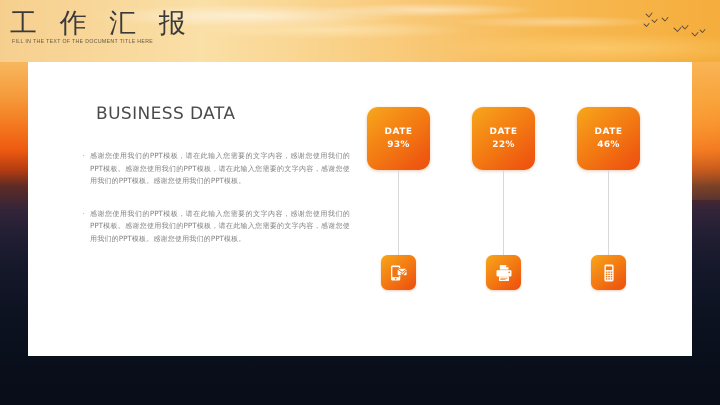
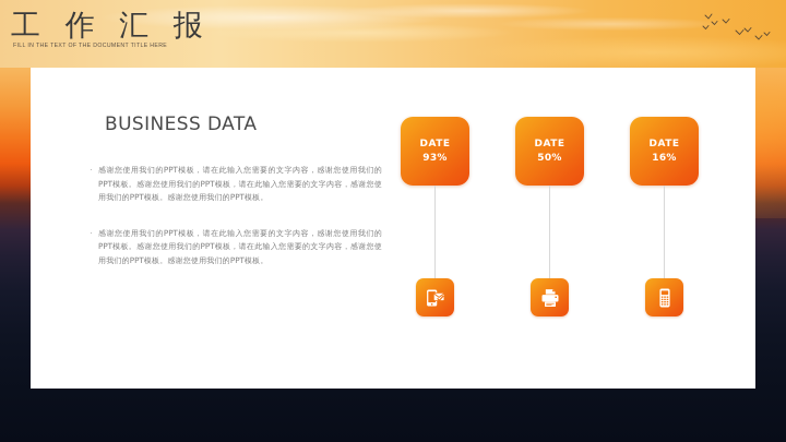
  工 作 汇 报
  BUSINESS DATA
  ·
  感谢您使用我们的PPT模板，请在此输入您需要的文字内容，感谢您使用我们的PPT模板。感谢您使用我们的PPT模板，请在此输入您需要的文字内容，感谢您使用我们的PPT模板。感谢您使用我们的PPT模板。
  ·
  感谢您使用我们的PPT模板，请在此输入您需要的文字内容，感谢您使用我们的PPT模板。感谢您使用我们的PPT模板，请在此输入您需要的文字内容，感谢您使用我们的PPT模板。感谢您使用我们的PPT模板。
  DATE
  93%
  DATE
- 22%
+ 50%
  DATE
- 46%
+ 16%
